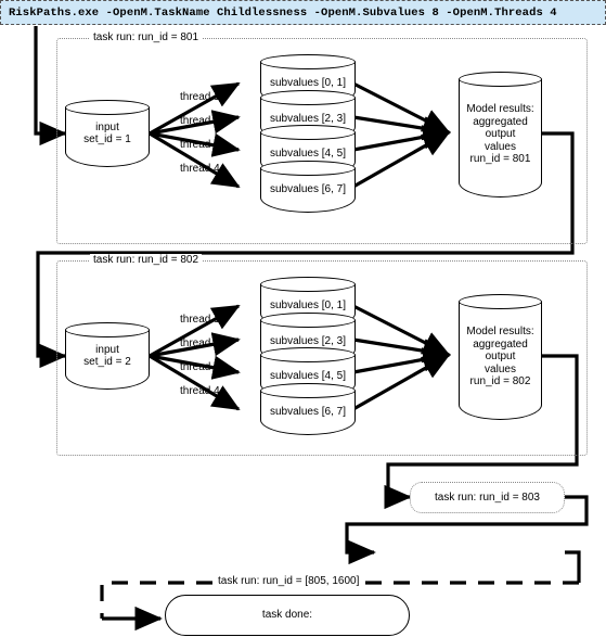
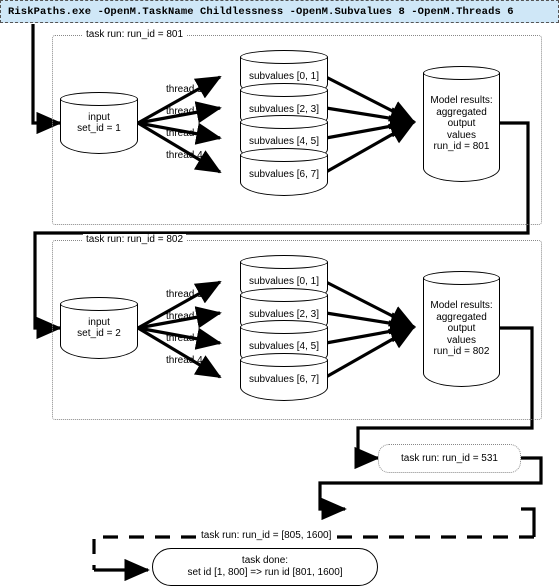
- RiskPaths.exe -OpenM.TaskName Childlessness -OpenM.Subvalues 8 -OpenM.Threads 4
+ RiskPaths.exe -OpenM.TaskName Childlessness -OpenM.Subvalues 8 -OpenM.Threads 6
  task run: run_id = 801
  input
  set_id = 1
  thread 1
  thread 2
  thread 3
  thread 4
  subvalues [0, 1]
  subvalues [2, 3]
  subvalues [4, 5]
  subvalues [6, 7]
  Model results:
  aggregated
  output
  values
  run_id = 801
  task run: run_id = 802
  input
  set_id = 2
  thread 1
  thread 2
  thread 3
  thread 4
  subvalues [0, 1]
  subvalues [2, 3]
  subvalues [4, 5]
  subvalues [6, 7]
  Model results:
  aggregated
  output
  values
  run_id = 802
- task run: run_id = 803
+ task run: run_id = 531
  task run: run_id = [805, 1600]
  task done:
+ set id [1, 800] => run id [801, 1600]
